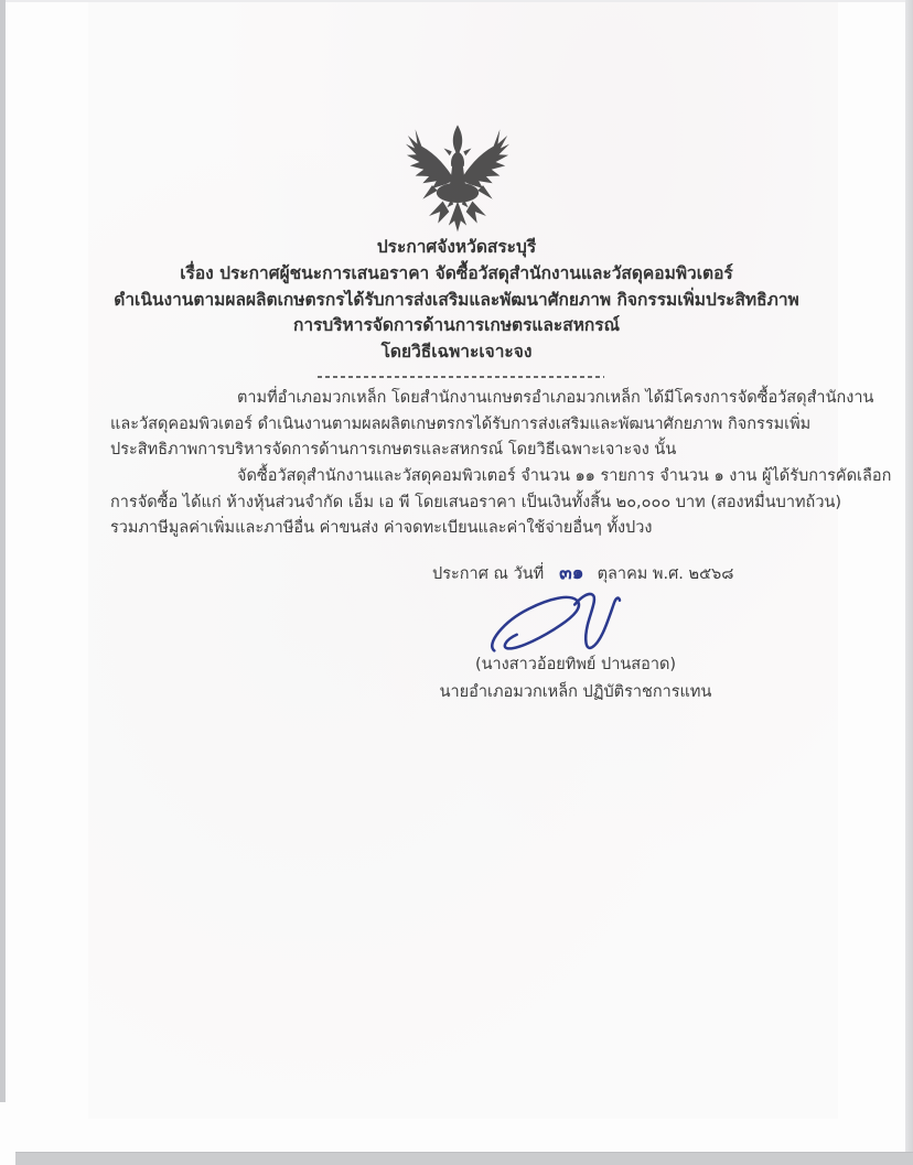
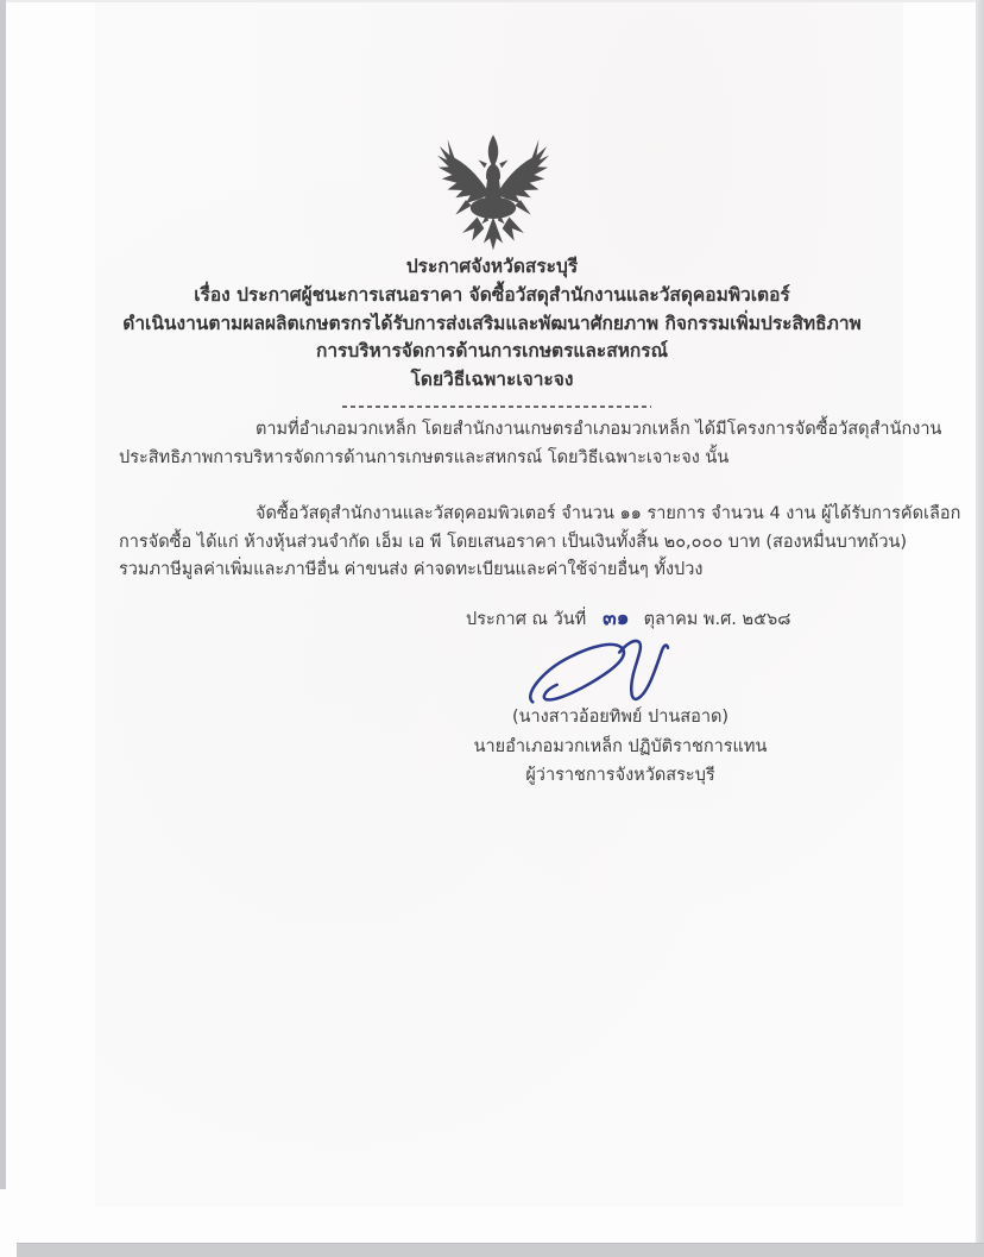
  ประกาศจังหวัดสระบุรี
  เรื่อง ประกาศผู้ชนะการเสนอราคา จัดซื้อวัสดุสำนักงานและวัสดุคอมพิวเตอร์
  ดำเนินงานตามผลผลิตเกษตรกรได้รับการส่งเสริมและพัฒนาศักยภาพ กิจกรรมเพิ่มประสิทธิภาพ
  การบริหารจัดการด้านการเกษตรและสหกรณ์
  โดยวิธีเฉพาะเจาะจง
  ตามที่อำเภอมวกเหล็ก โดยสำนักงานเกษตรอำเภอมวกเหล็ก ได้มีโครงการจัดซื้อวัสดุสำนักงาน
- และวัสดุคอมพิวเตอร์ ดำเนินงานตามผลผลิตเกษตรกรได้รับการส่งเสริมและพัฒนาศักยภาพ กิจกรรมเพิ่ม
  ประสิทธิภาพการบริหารจัดการด้านการเกษตรและสหกรณ์ โดยวิธีเฉพาะเจาะจง นั้น
- จัดซื้อวัสดุสำนักงานและวัสดุคอมพิวเตอร์ จำนวน ๑๑ รายการ จำนวน ๑ งาน ผู้ได้รับการคัดเลือก
+ จัดซื้อวัสดุสำนักงานและวัสดุคอมพิวเตอร์ จำนวน ๑๑ รายการ จำนวน 4 งาน ผู้ได้รับการคัดเลือก
  การจัดซื้อ ได้แก่ ห้างหุ้นส่วนจำกัด เอ็ม เอ พี โดยเสนอราคา เป็นเงินทั้งสิ้น ๒๐,๐๐๐ บาท (สองหมื่นบาทถ้วน)
  รวมภาษีมูลค่าเพิ่มและภาษีอื่น ค่าขนส่ง ค่าจดทะเบียนและค่าใช้จ่ายอื่นๆ ทั้งปวง
  ประกาศ ณ วันที่
  ตุลาคม พ.ศ. ๒๕๖๘
  (นางสาวอ้อยทิพย์ ปานสอาด)
  นายอำเภอมวกเหล็ก ปฏิบัติราชการแทน
+ ผู้ว่าราชการจังหวัดสระบุรี
